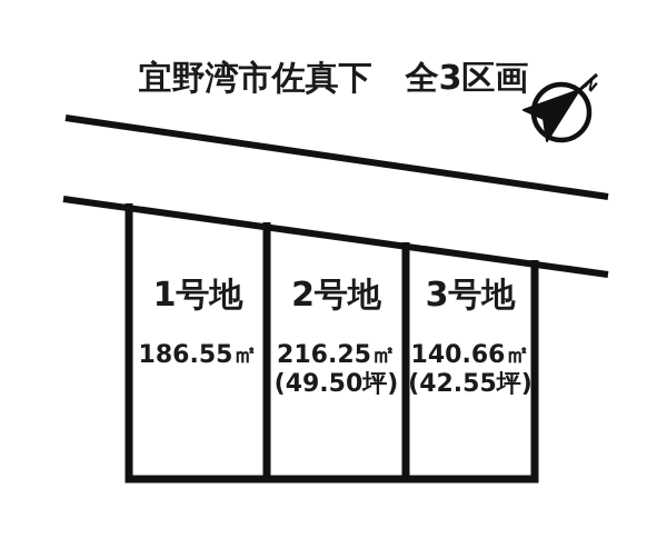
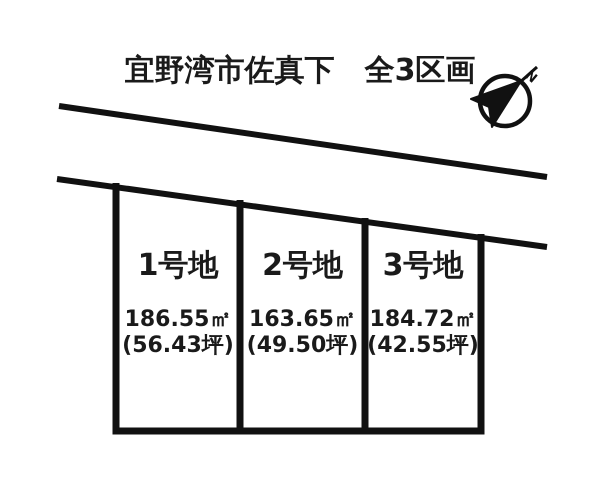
  宜野湾市佐真下 全3区画
  1号地
  186.55㎡
+ (56.43坪)
  2号地
- 216.25㎡
+ 163.65㎡
  (49.50坪)
  3号地
- 140.66㎡
+ 184.72㎡
  (42.55坪)
